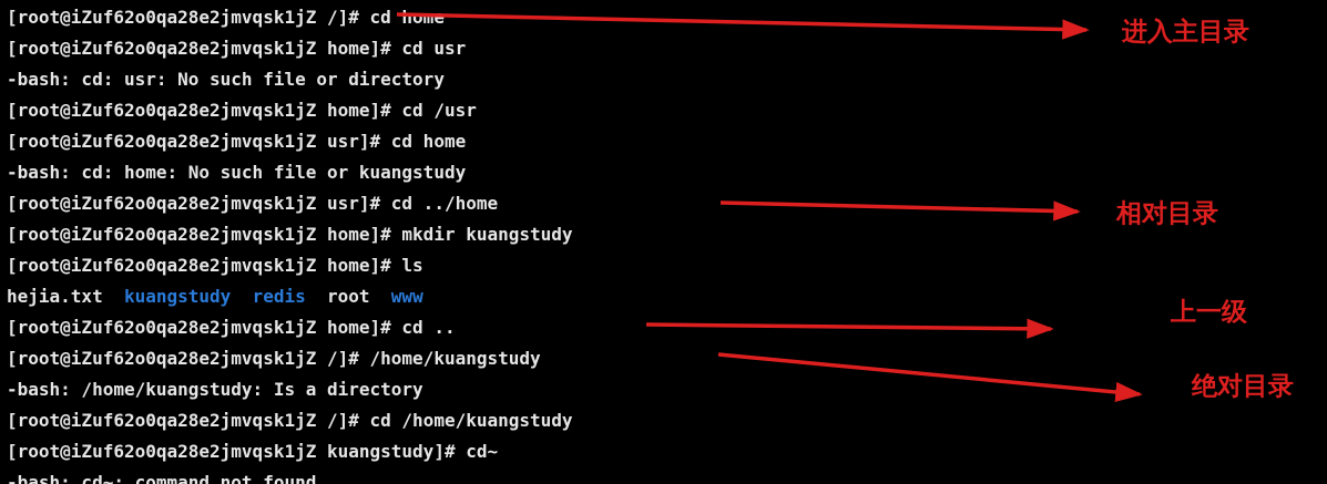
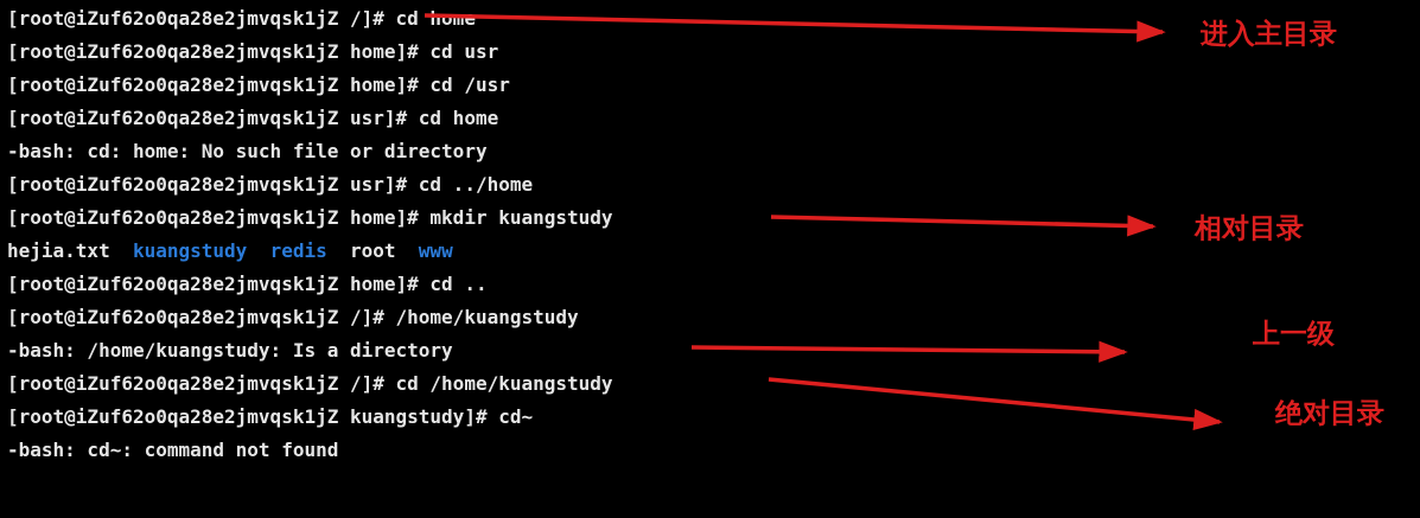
  [root@iZuf62o0qa28e2jmvqsk1jZ /]# cd hom
  [root@iZuf62o0qa28e2jmvqsk1jZ home]# cd usr
- -bash: cd: usr: No such file or directory
  [root@iZuf62o0qa28e2jmvqsk1jZ home]# cd /usr
  [root@iZuf62o0qa28e2jmvqsk1jZ usr]# cd home
- -bash: cd: home: No such file or kuangstudy
+ -bash: cd: home: No such file or directory
  [root@iZuf62o0qa28e2jmvqsk1jZ usr]# cd ../home
  [root@iZuf62o0qa28e2jmvqsk1jZ home]# mkdir kuangstudy
- [root@iZuf62o0qa28e2jmvqsk1jZ home]# ls
  hejia.txt kuangstudy redis root www
  [root@iZuf62o0qa28e2jmvqsk1jZ home]# cd ..
  [root@iZuf62o0qa28e2jmvqsk1jZ /]# /home/kuangstudy
  -bash: /home/kuangstudy: Is a directory
  [root@iZuf62o0qa28e2jmvqsk1jZ /]# cd /home/kuangstudy
  [root@iZuf62o0qa28e2jmvqsk1jZ kuangstudy]# cd~
  -bash: cd~: command not found
  进入主目录
  相对目录
  上一级
  绝对目录
